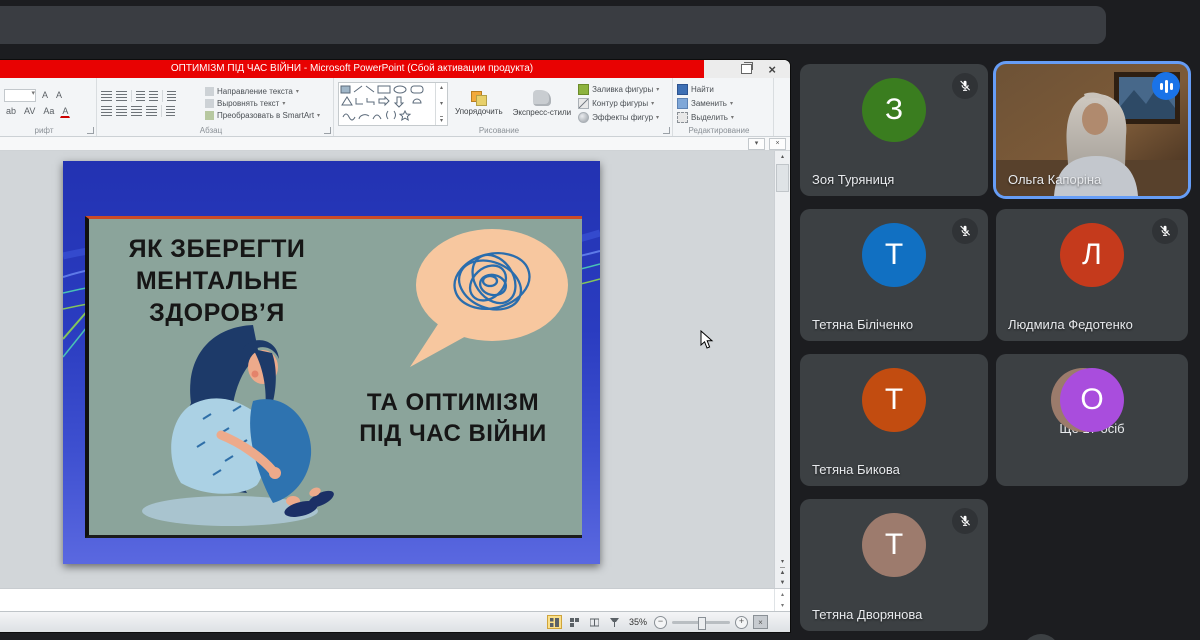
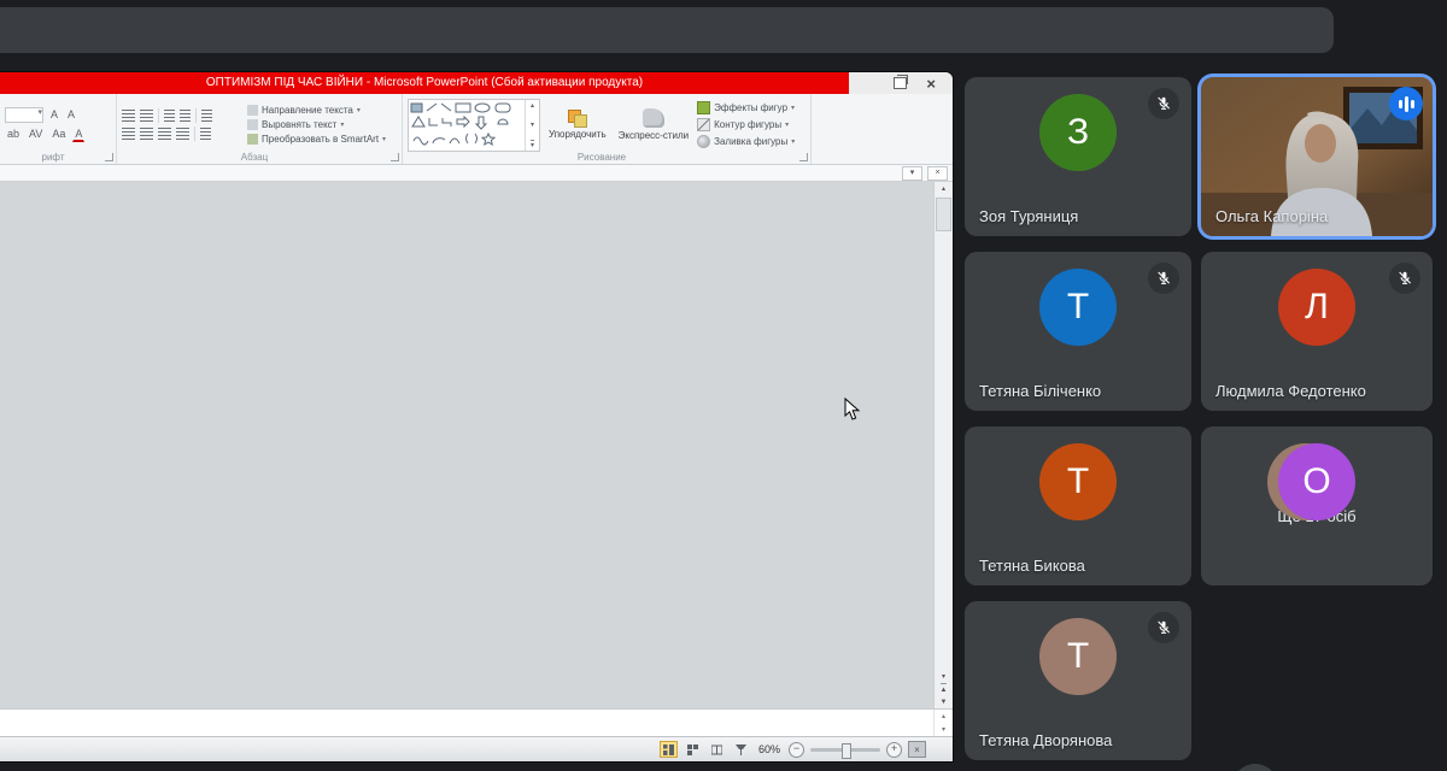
  ОПТИМІЗМ ПІД ЧАС ВІЙНИ - Microsoft PowerPoint (Сбой активации продукта)
  ×
  A
  A
  ab
  AV
  Aa
  A
  рифт
  Направление текста
  Выровнять текст
  Преобразовать в SmartArt
  Абзац
  Упорядочить
  Экспресс-стили
- Заливка фигуры
+ Эффекты фигур
  Контур фигуры
- Эффекты фигур
+ Заливка фигуры
  Рисование
- Найти
- Заменить
- Выделить
- Редактирование
- ЯК ЗБЕРЕГТИ
- МЕНТАЛЬНЕ
- ЗДОРОВ’Я
- ТА ОПТИМІЗМ
- ПІД ЧАС ВІЙНИ
- 35%
+ 60%
  −
  +
  ×
  З
  Зоя Туряниця
  Ольга Капоріна
  Т
  Тетяна Біліченко
  Л
  Людмила Федотенко
  Т
  Тетяна Бикова
  О
  Т
  Тетяна Дворянова
